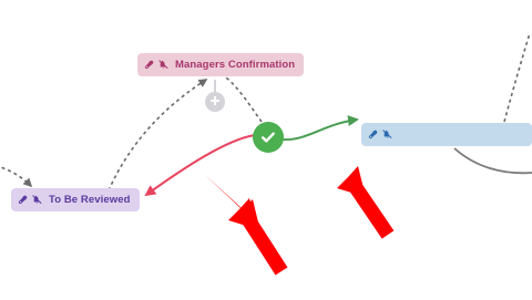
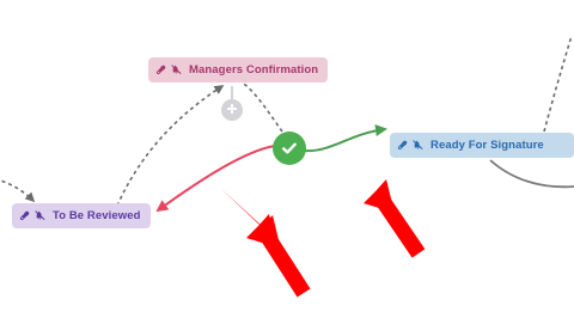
  Managers Confirmation
  To Be Reviewed
+ Ready For Signature
